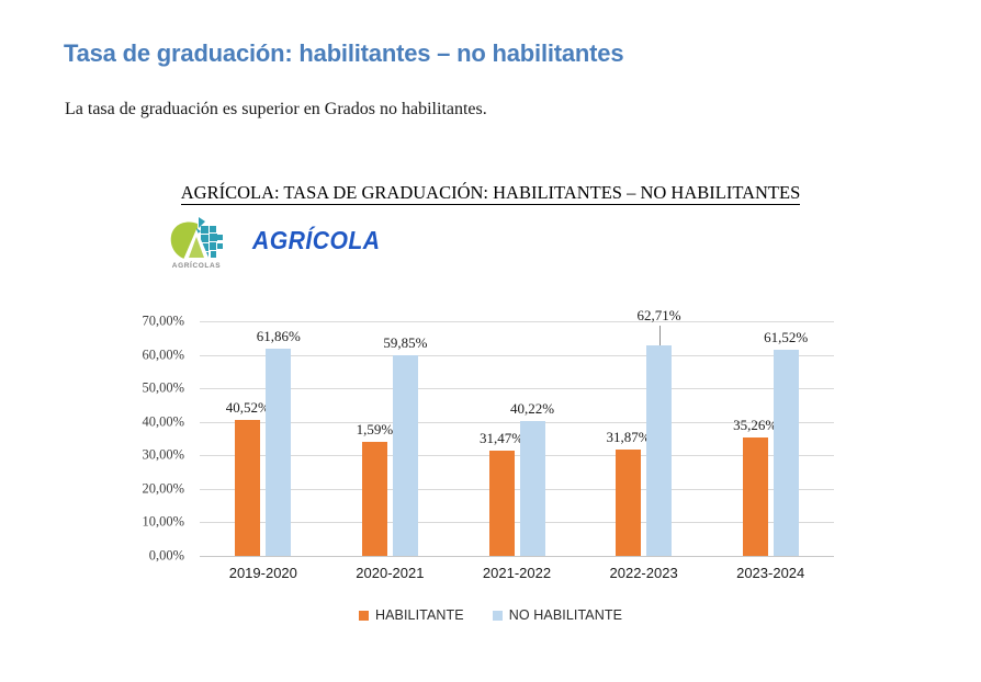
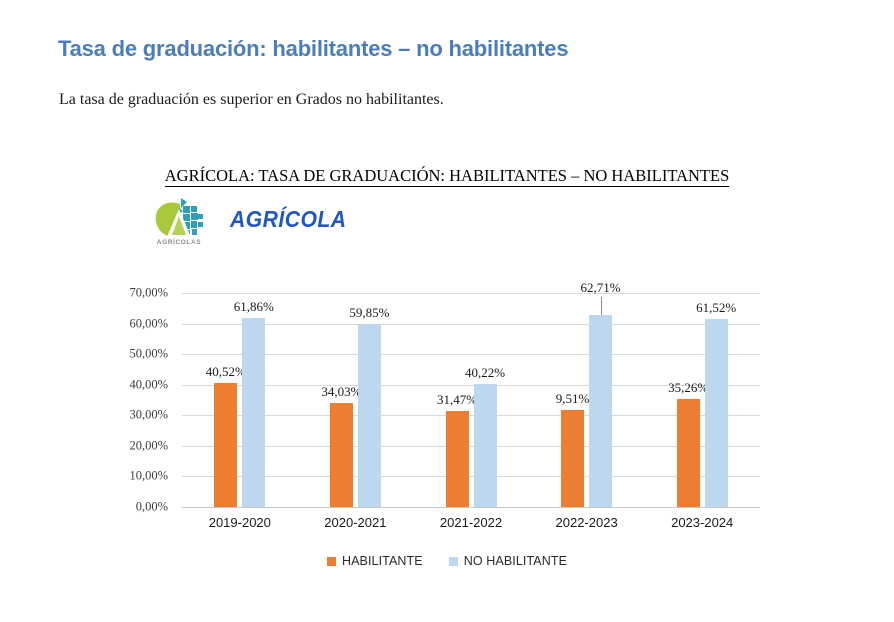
  Tasa de graduación: habilitantes – no habilitantes
  La tasa de graduación es superior en Grados no habilitantes.
  AGRÍCOLA: TASA DE GRADUACIÓN: HABILITANTES – NO HABILITANTES
  AGRÍCOLA
  70,00%
  60,00%
  50,00%
  40,00%
  30,00%
  20,00%
  10,00%
  0,00%
  40,52%
  61,86%
- 1,59%
+ 34,03%
  59,85%
  31,47%
  40,22%
- 31,87%
+ 9,51%
  62,71%
  35,26%
  61,52%
  2019-2020
  2020-2021
  2021-2022
  2022-2023
  2023-2024
  HABILITANTE
  NO HABILITANTE
